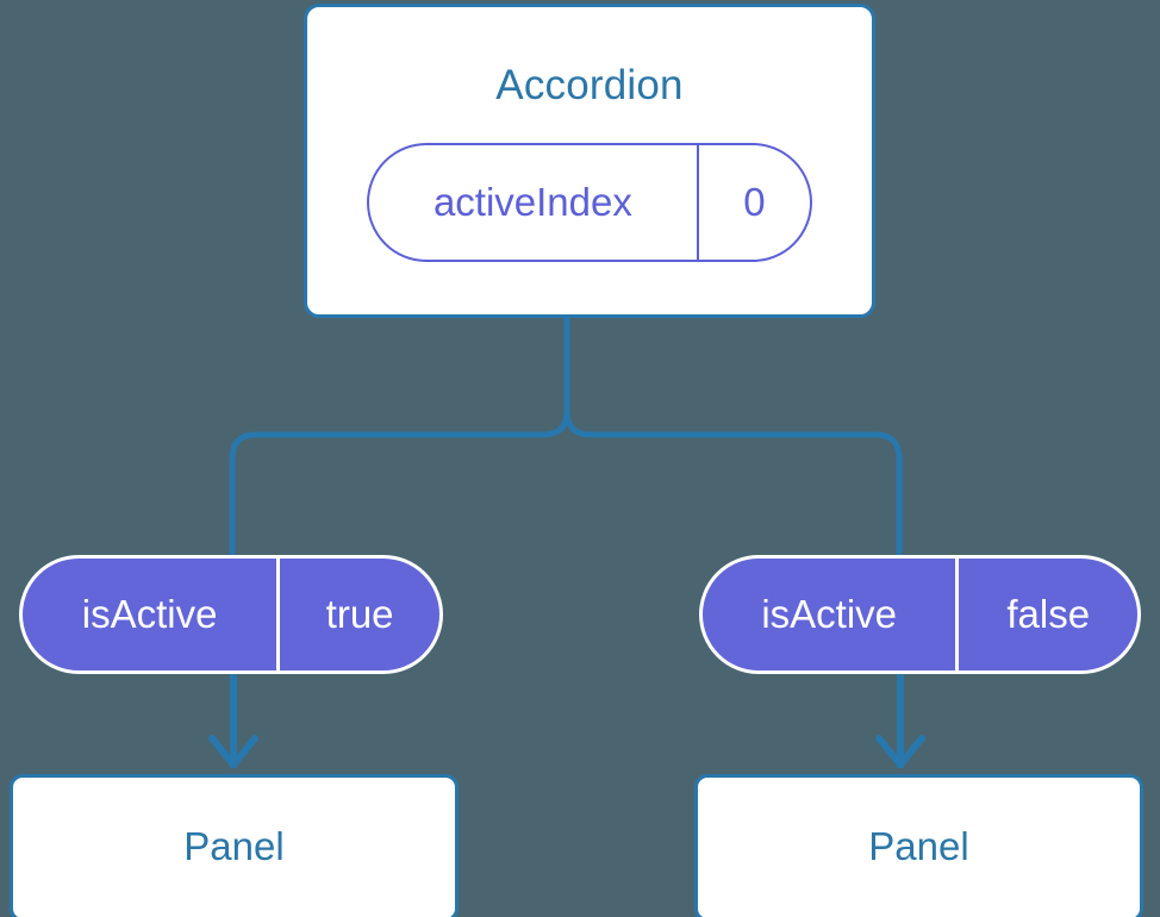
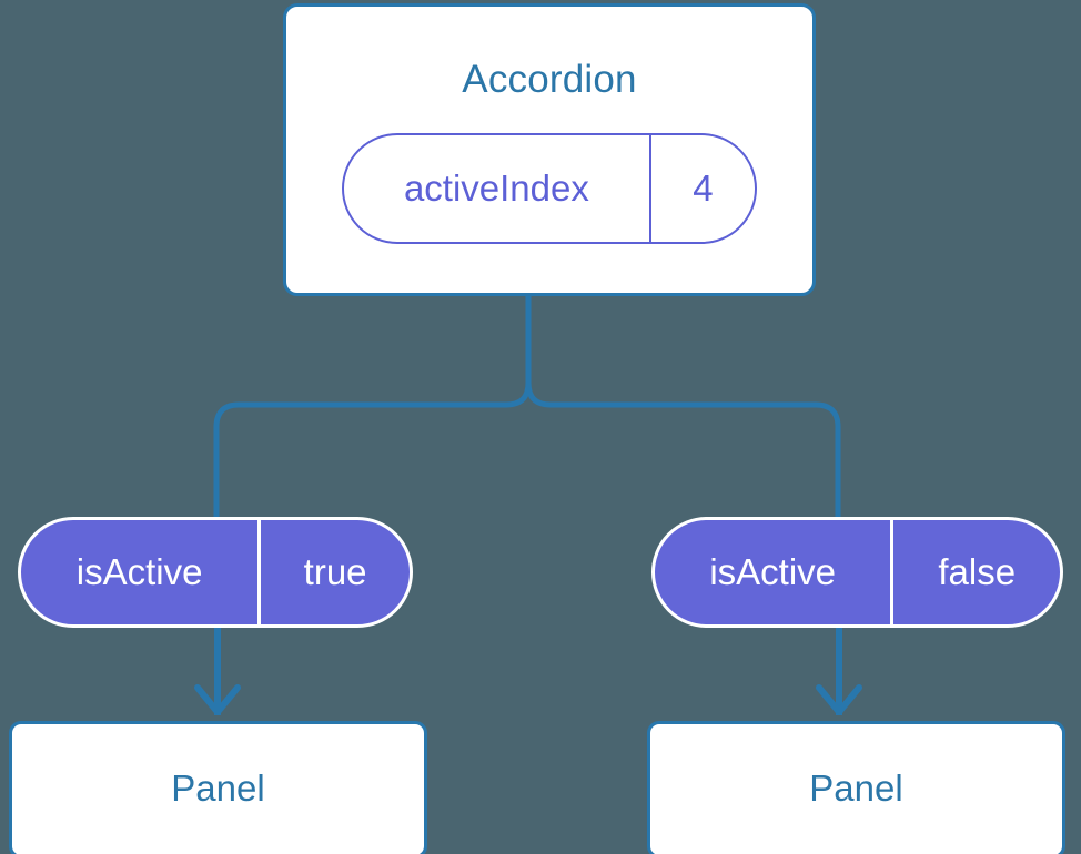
  Accordion
  activeIndex
- 0
+ 4
  isActive
  true
  isActive
  false
  Panel
  Panel
